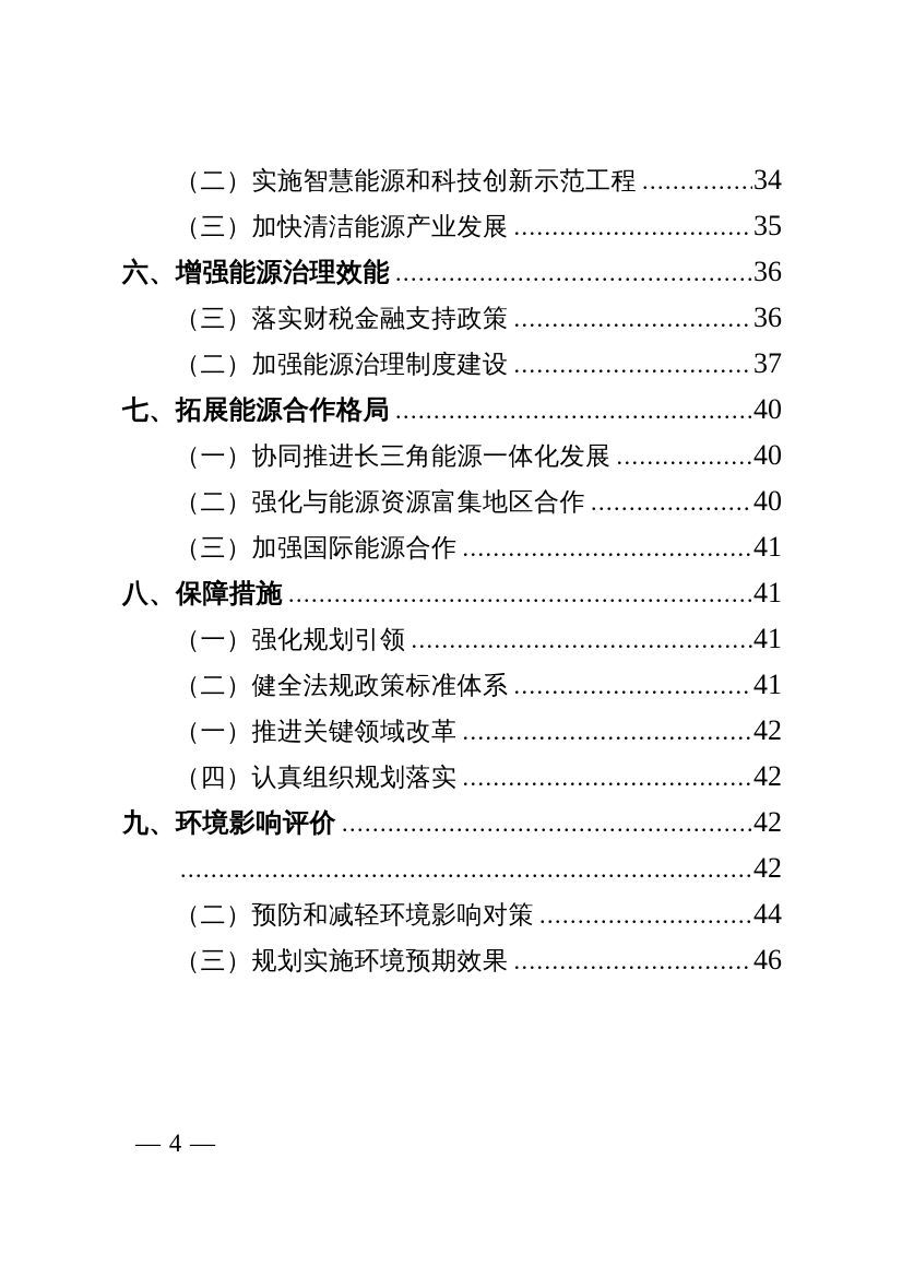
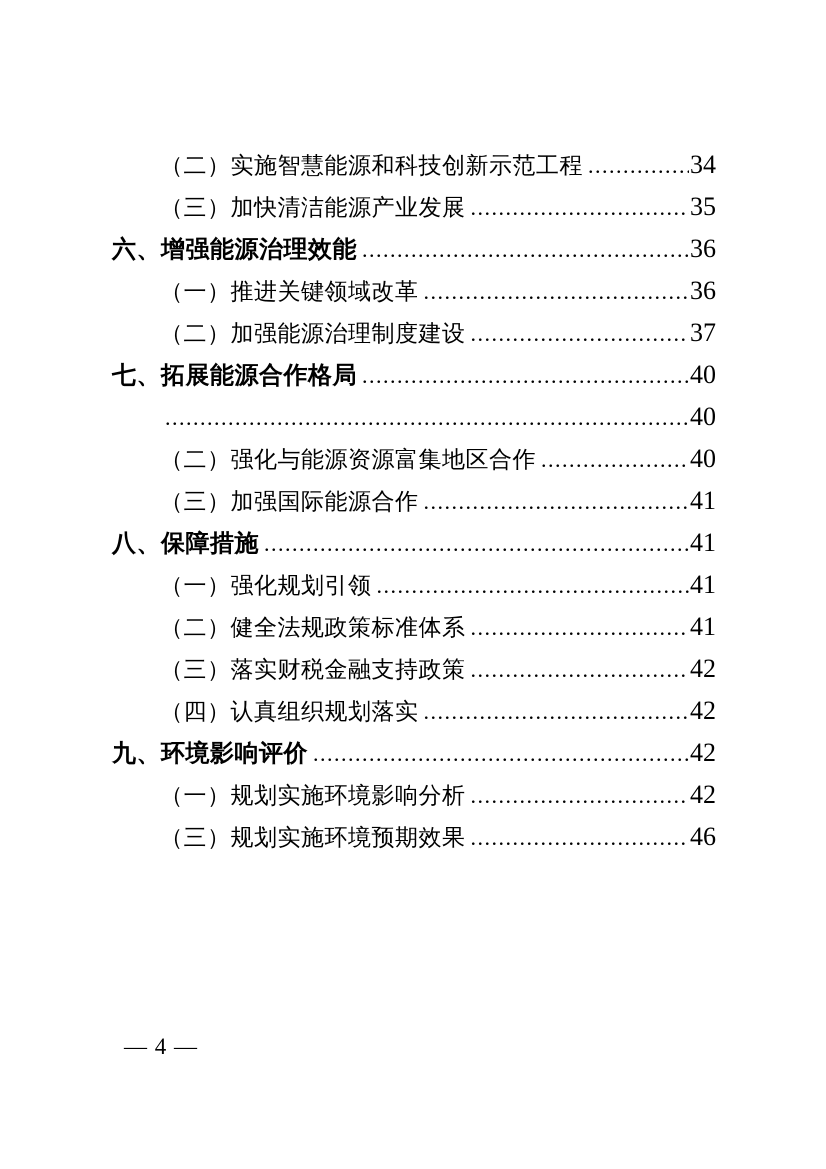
  （二）实施智慧能源和科技创新示范工程
  34
  （三）加快清洁能源产业发展
  35
  六、增强能源治理效能
  36
- （三）落实财税金融支持政策
+ （一）推进关键领域改革
  36
  （二）加强能源治理制度建设
  37
  七、拓展能源合作格局
  40
- （一）协同推进长三角能源一体化发展
  40
  （二）强化与能源资源富集地区合作
  40
  （三）加强国际能源合作
  41
  八、保障措施
  41
  （一）强化规划引领
  41
  （二）健全法规政策标准体系
  41
- （一）推进关键领域改革
+ （三）落实财税金融支持政策
  42
  （四）认真组织规划落实
  42
  九、环境影响评价
  42
+ （一）规划实施环境影响分析
  42
- （二）预防和减轻环境影响对策
- 44
  （三）规划实施环境预期效果
  46
  — 4 —
